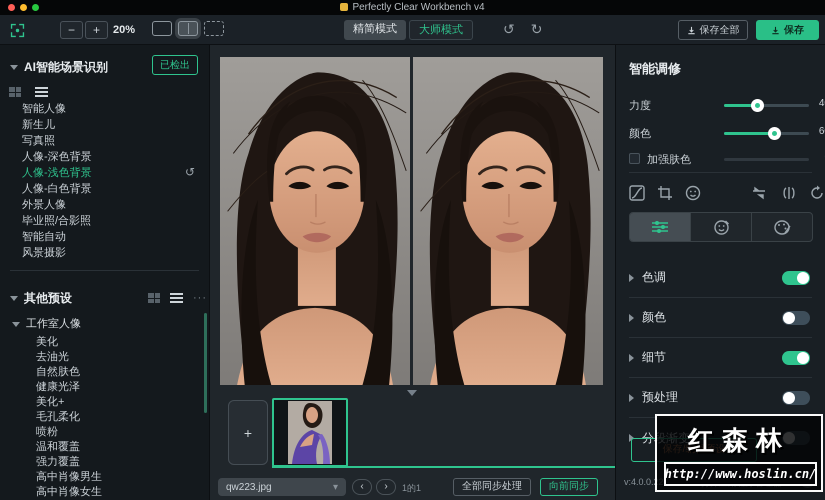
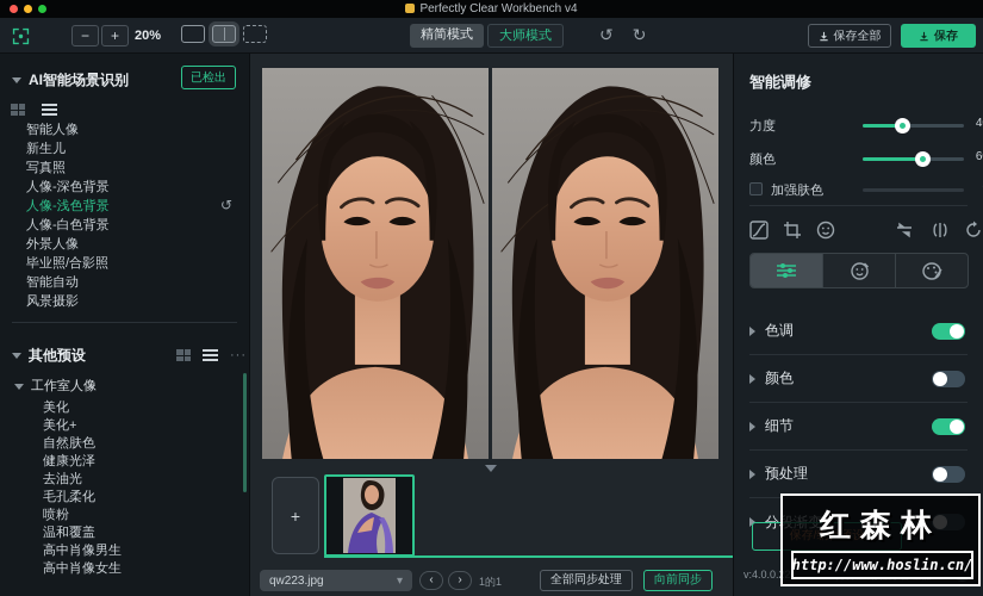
  Perfectly Clear Workbench v4
  −
  +
  20%
  精简模式
  大师模式
  ↺
  ↻
  保存全部
  保存
  AI智能场景识别
  已检出
  智能人像
  新生儿
  写真照
  人像-深色背景
  人像-浅色背景
  ↺
  人像-白色背景
  外景人像
  毕业照/合影照
  智能自动
  风景摄影
  其他预设
  ···
  工作室人像
  美化
- 去油光
+ 美化+
  自然肤色
  健康光泽
- 美化+
+ 去油光
  毛孔柔化
  喷粉
  温和覆盖
- 强力覆盖
  高中肖像男生
  高中肖像女生
  +
  qw223.jpg
  ▾
  ‹
  ›
  1的1
  全部同步处理
  向前同步
  智能调修
  力度
  颜色
  加强肤色
  色调
  颜色
  细节
  预处理
  分段渐变
  保存/编辑预设
  v:4.0.0.22
  红森林
  http://www.hoslin.cn/
